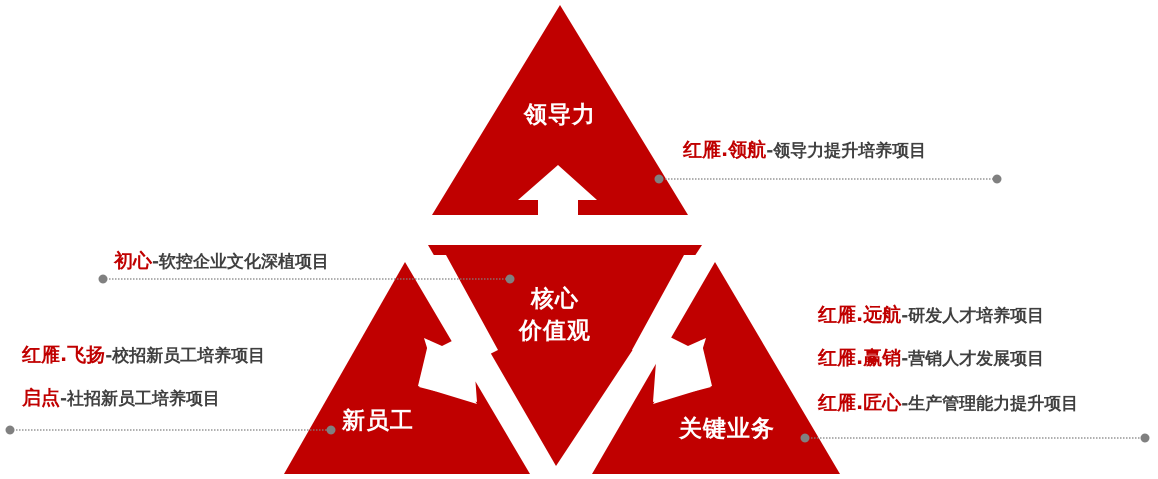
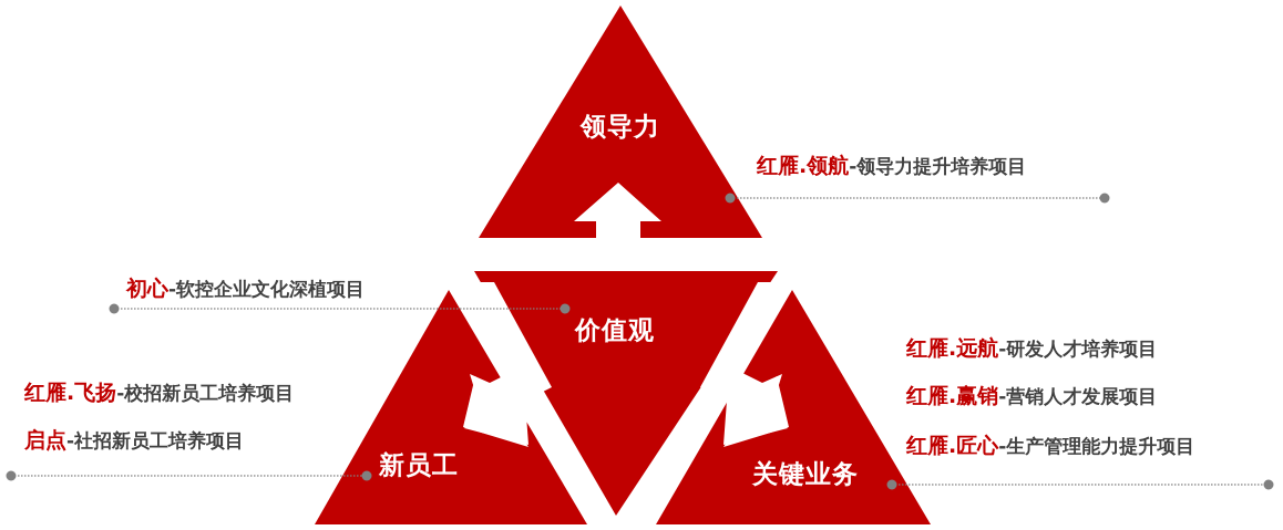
  领导力
- 核心
  价值观
  新员工
  关键业务
  红雁.领航-领导力提升培养项目
  初心-软控企业文化深植项目
  红雁.飞扬-校招新员工培养项目
  启点-社招新员工培养项目
  红雁.远航-研发人才培养项目
  红雁.赢销-营销人才发展项目
  红雁.匠心-生产管理能力提升项目
